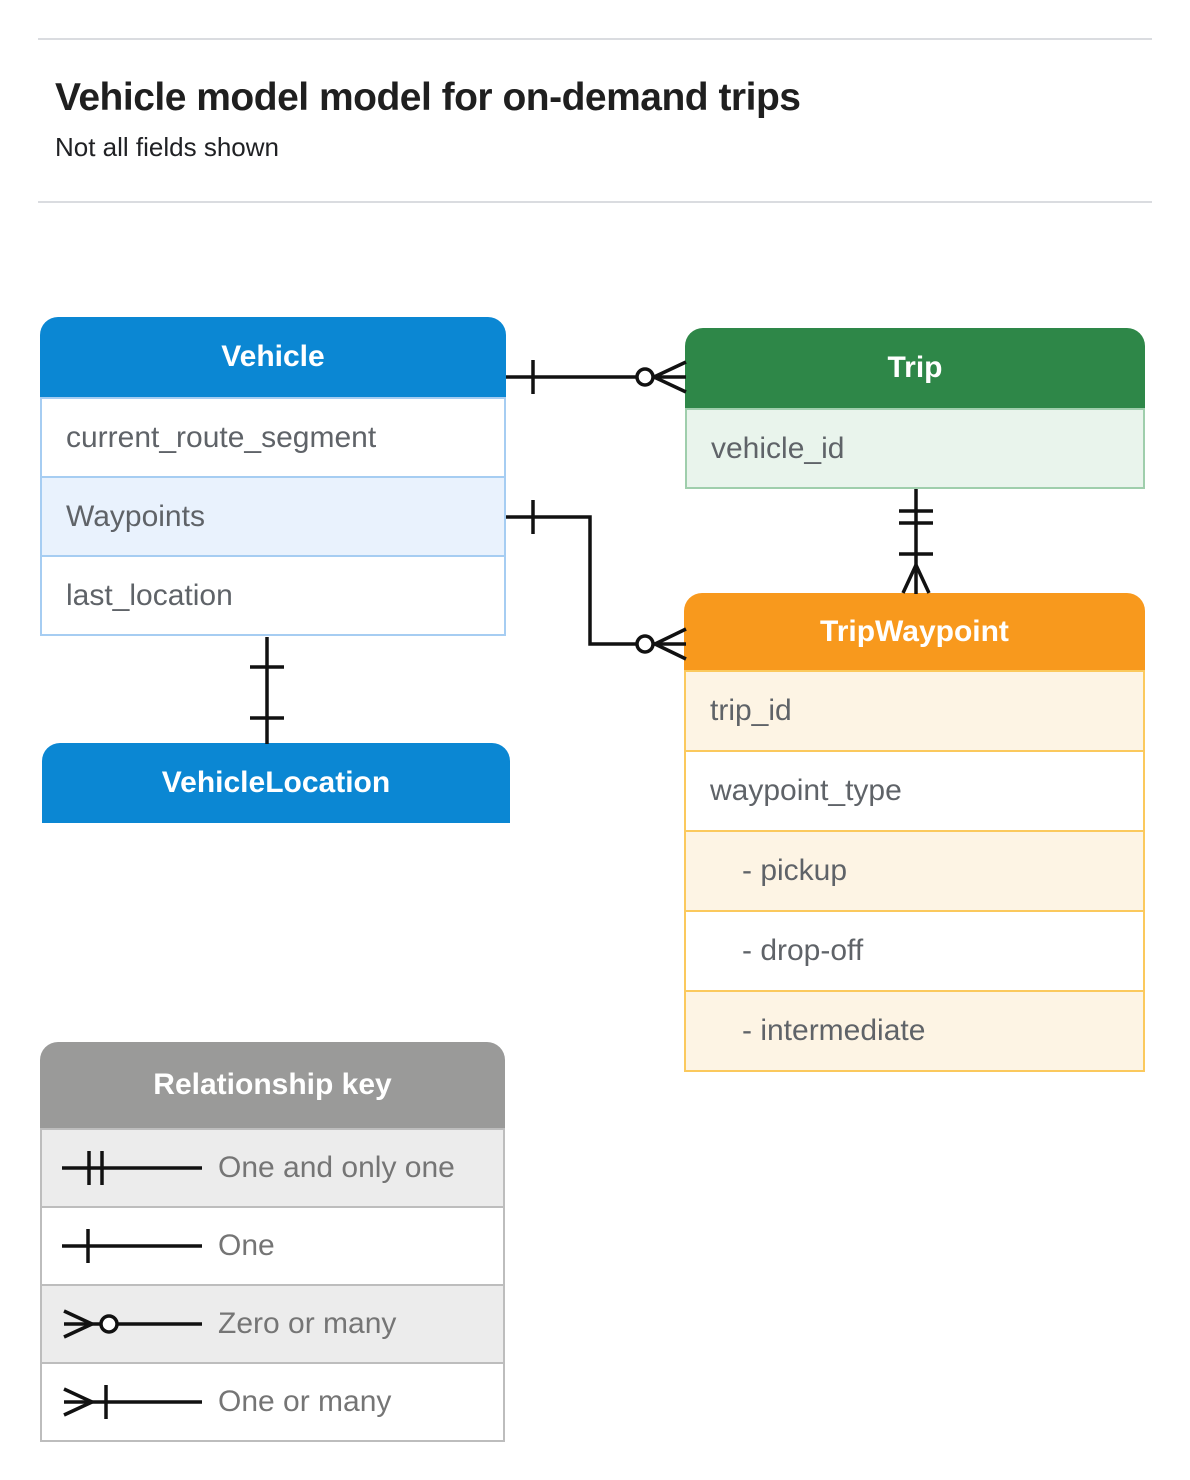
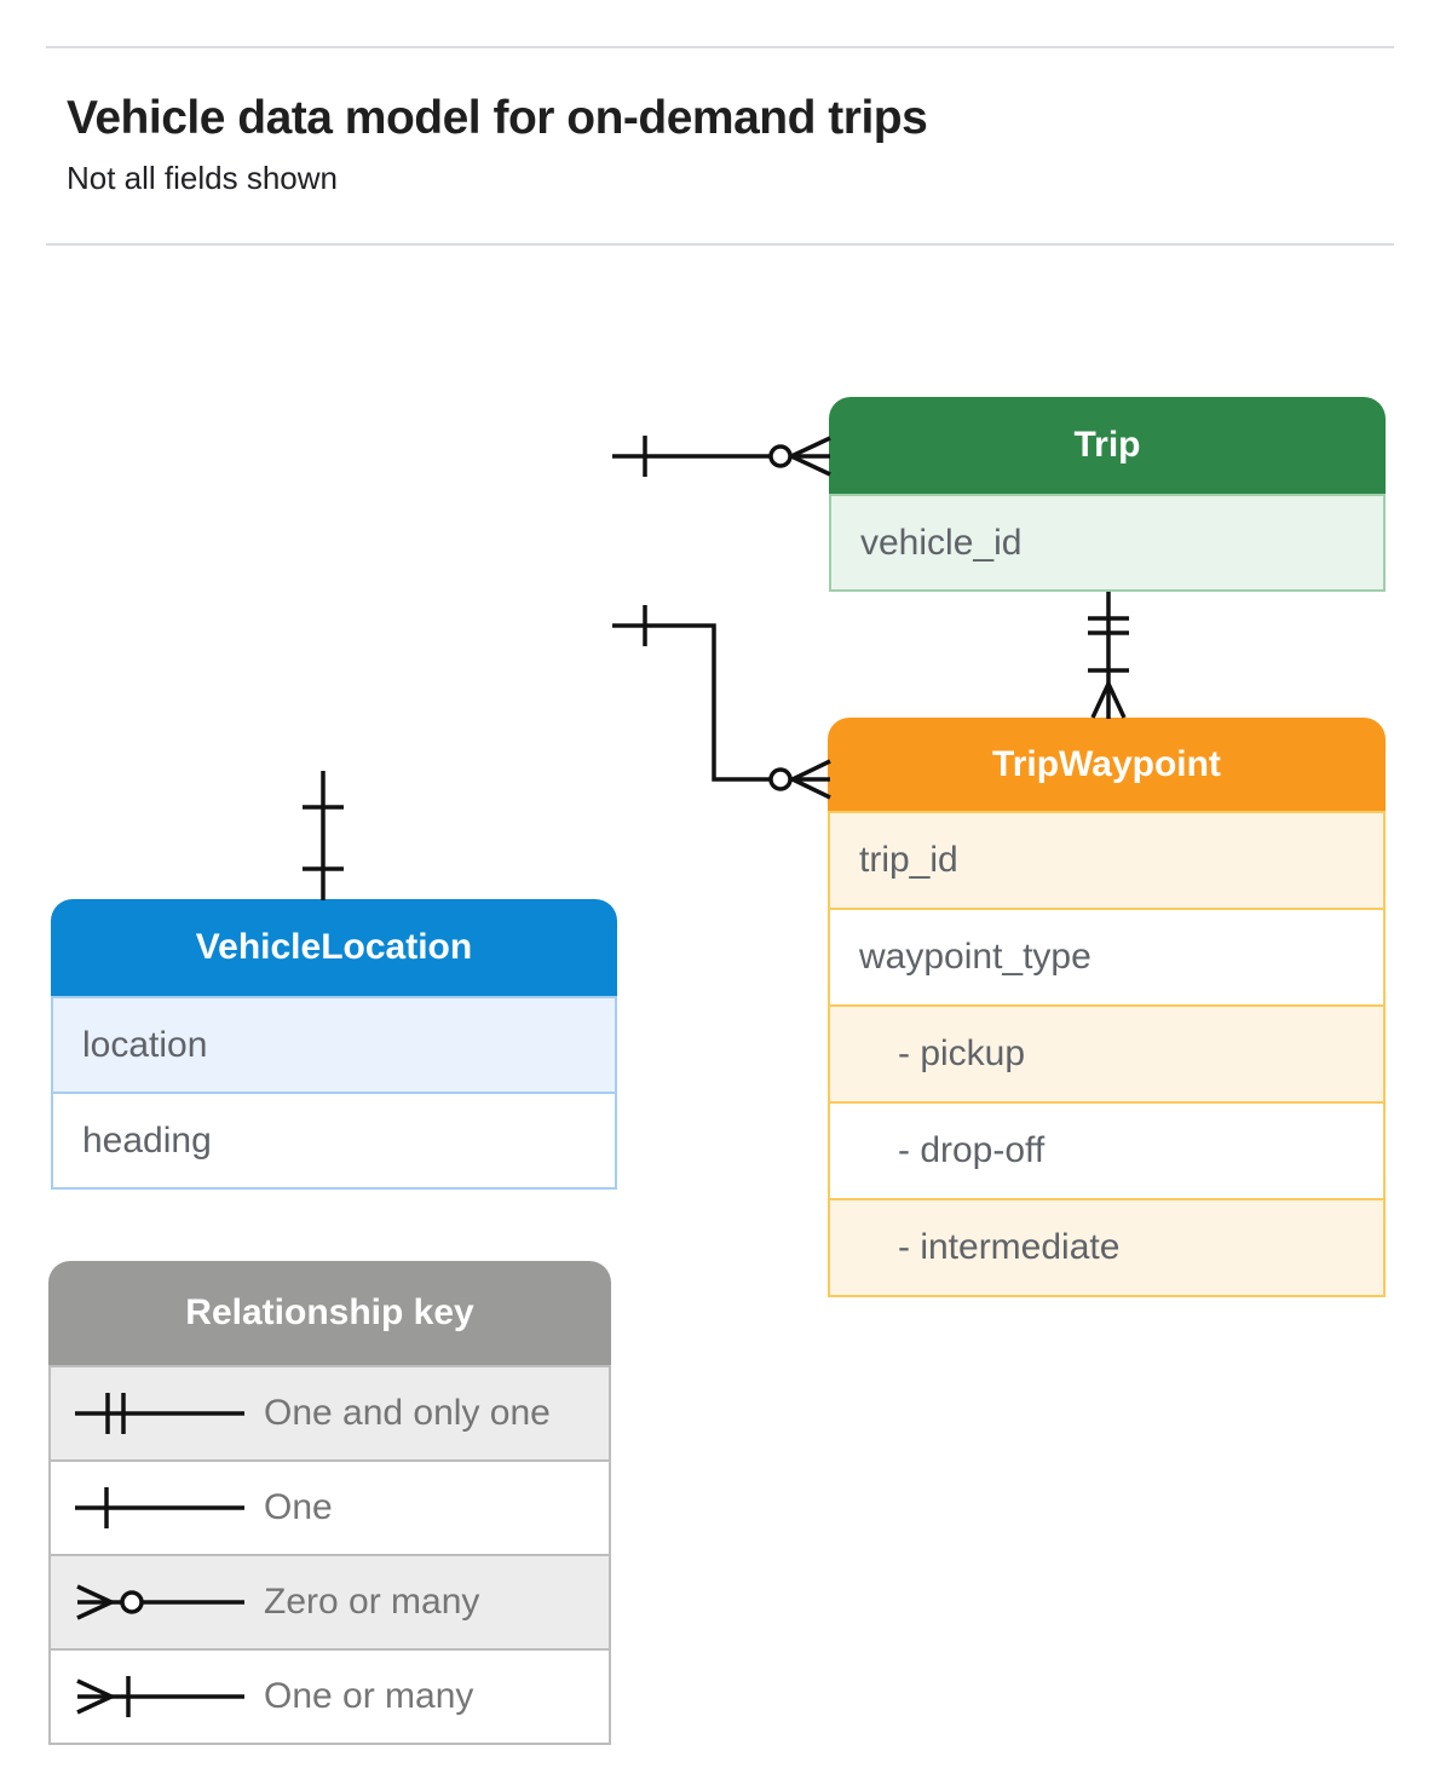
- Vehicle model model for on-demand trips
+ Vehicle data model for on-demand trips
  Not all fields shown
- Vehicle
- current_route_segment
- Waypoints
- last_location
  Trip
  vehicle_id
  TripWaypoint
  trip_id
  waypoint_type
  - pickup
  - drop-off
  - intermediate
  VehicleLocation
+ location
+ heading
  Relationship key
  One and only one
  One
  Zero or many
  One or many
